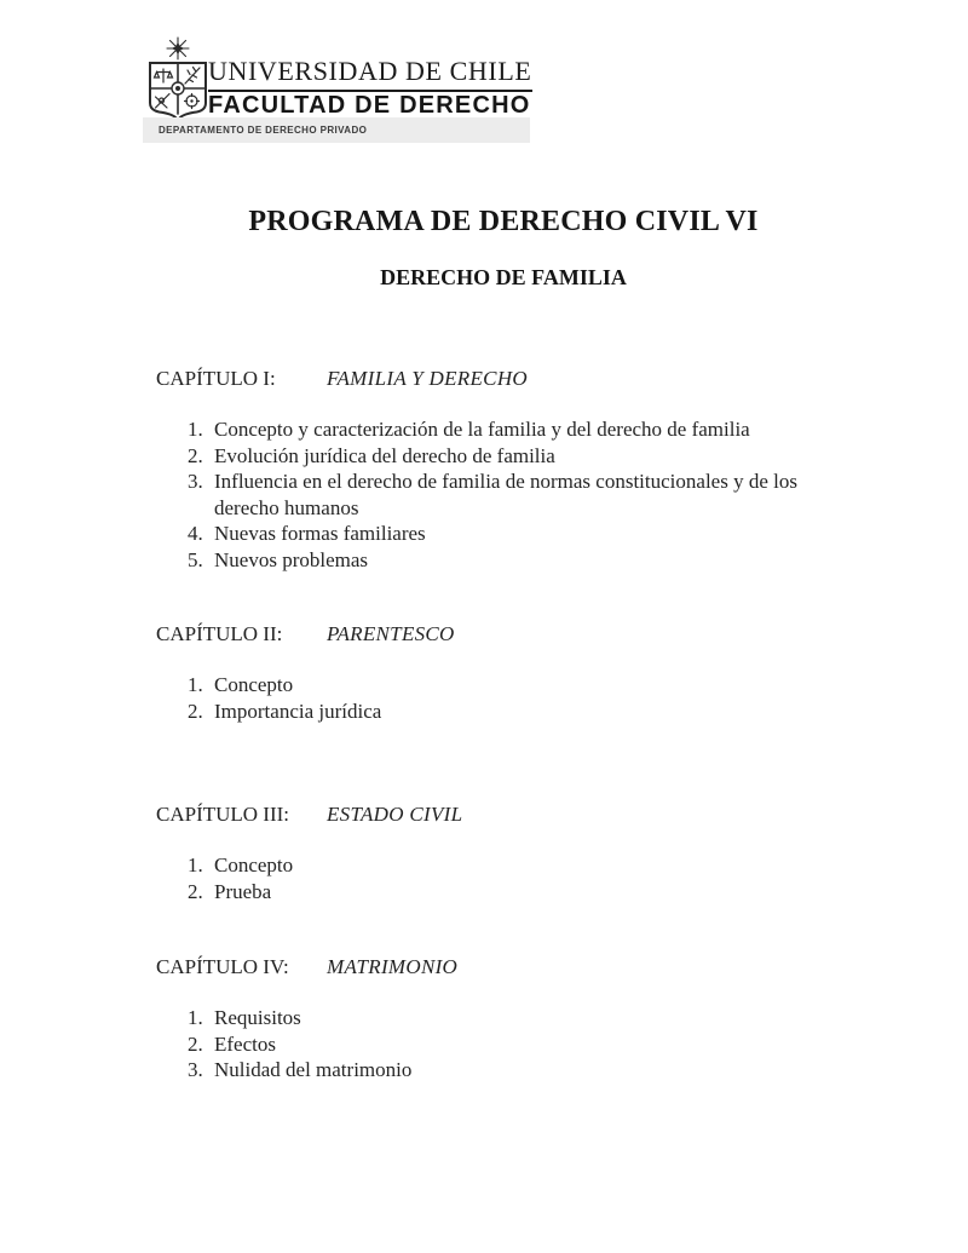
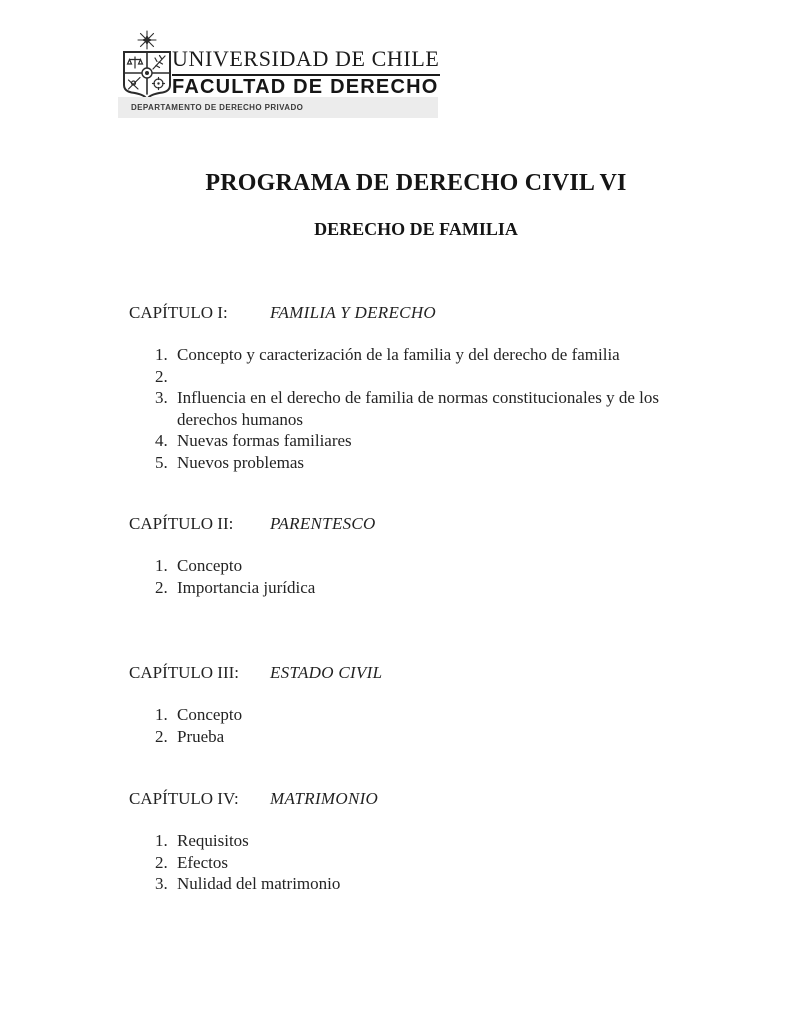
  UNIVERSIDAD DE CHILE
  FACULTAD DE DERECHO
  DEPARTAMENTO DE DERECHO PRIVADO
  PROGRAMA DE DERECHO CIVIL VI
  DERECHO DE FAMILIA
  CAPÍTULO I: FAMILIA Y DERECHO
  1.
  Concepto y caracterización de la familia y del derecho de familia
  2.
- Evolución jurídica del derecho de familia
  3.
- Influencia en el derecho de familia de normas constitucionales y de los derecho humanos
+ Influencia en el derecho de familia de normas constitucionales y de los derechos humanos
  4.
  Nuevas formas familiares
  5.
  Nuevos problemas
  CAPÍTULO II: PARENTESCO
  1.
  Concepto
  2.
  Importancia jurídica
  CAPÍTULO III: ESTADO CIVIL
  1.
  Concepto
  2.
  Prueba
  CAPÍTULO IV: MATRIMONIO
  1.
  Requisitos
  2.
  Efectos
  3.
  Nulidad del matrimonio
